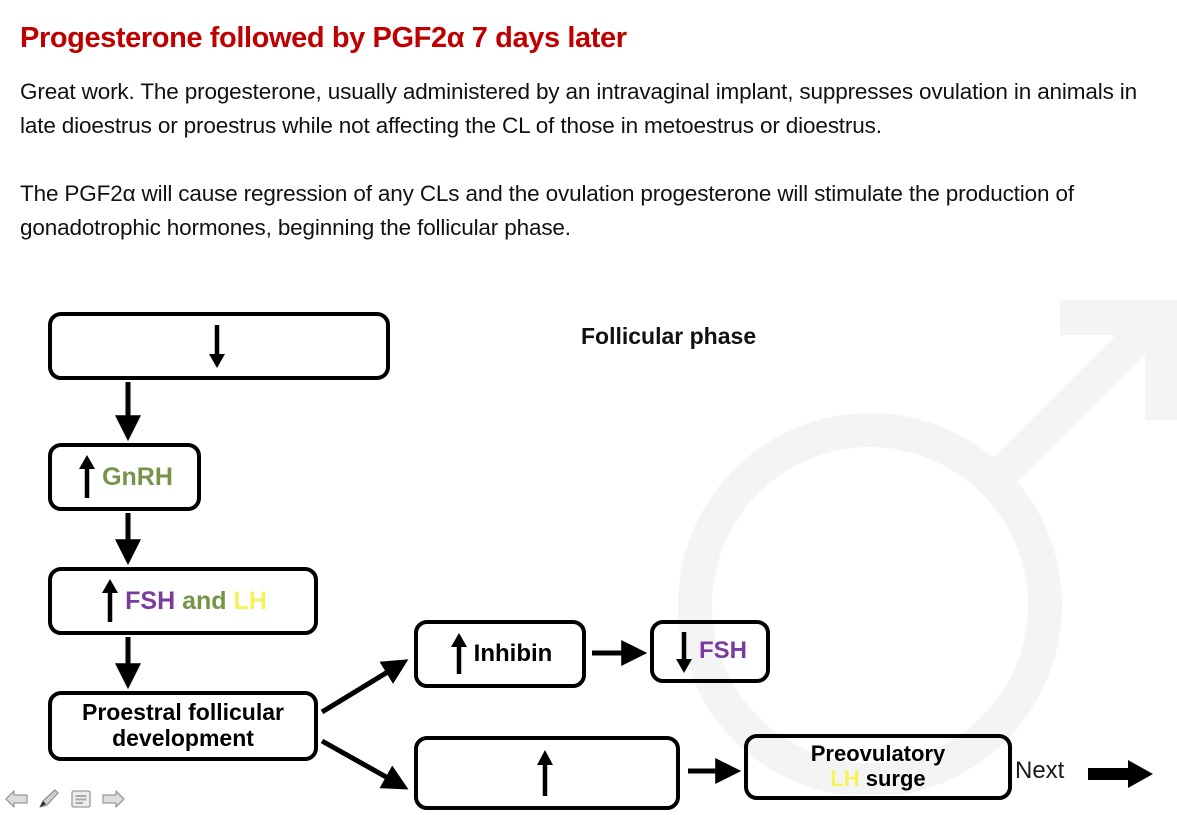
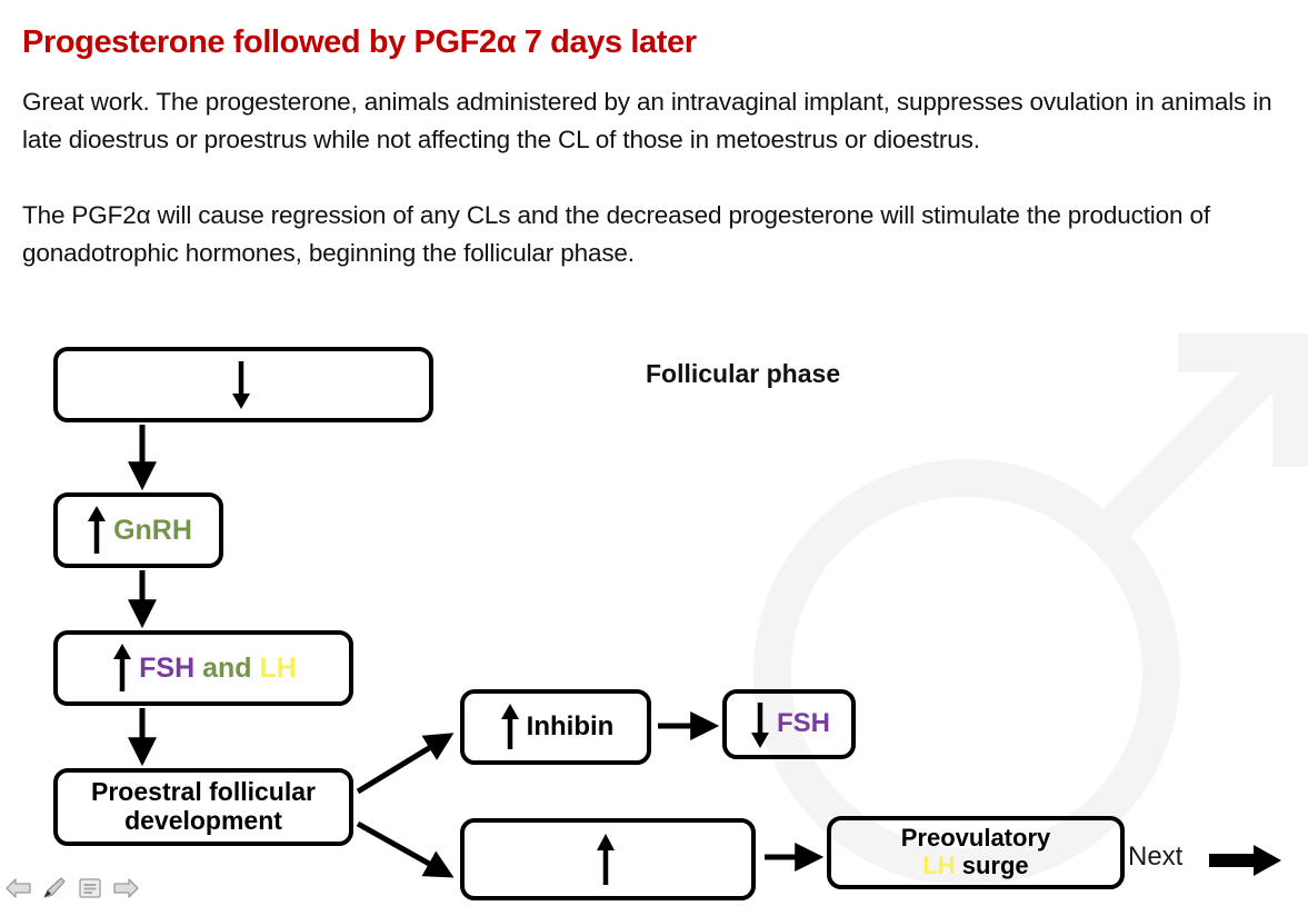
  Progesterone followed by PGF2α 7 days later
- Great work. The progesterone, usually administered by an intravaginal implant, suppresses ovulation in animals in late dioestrus or proestrus while not affecting the CL of those in metoestrus or dioestrus.
+ Great work. The progesterone, animals administered by an intravaginal implant, suppresses ovulation in animals in late dioestrus or proestrus while not affecting the CL of those in metoestrus or dioestrus.
- The PGF2α will cause regression of any CLs and the ovulation progesterone will stimulate the production of gonadotrophic hormones, beginning the follicular phase.
+ The PGF2α will cause regression of any CLs and the decreased progesterone will stimulate the production of gonadotrophic hormones, beginning the follicular phase.
  Follicular phase
  GnRH
  FSH and LH
  Proestral follicular
  development
  Inhibin
  FSH
  Preovulatory
  LH surge
  Next
